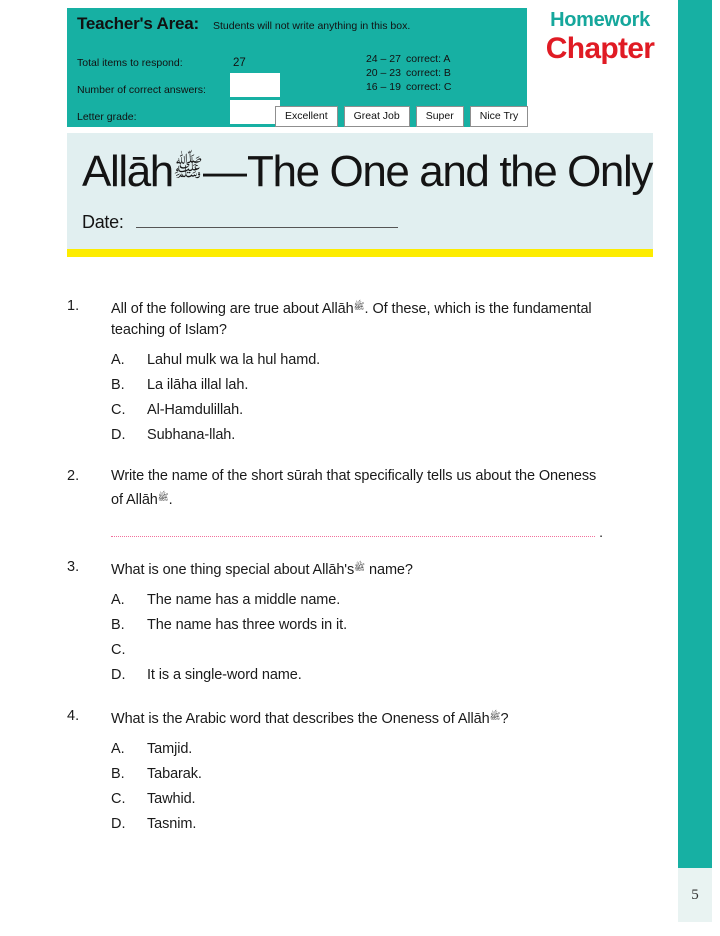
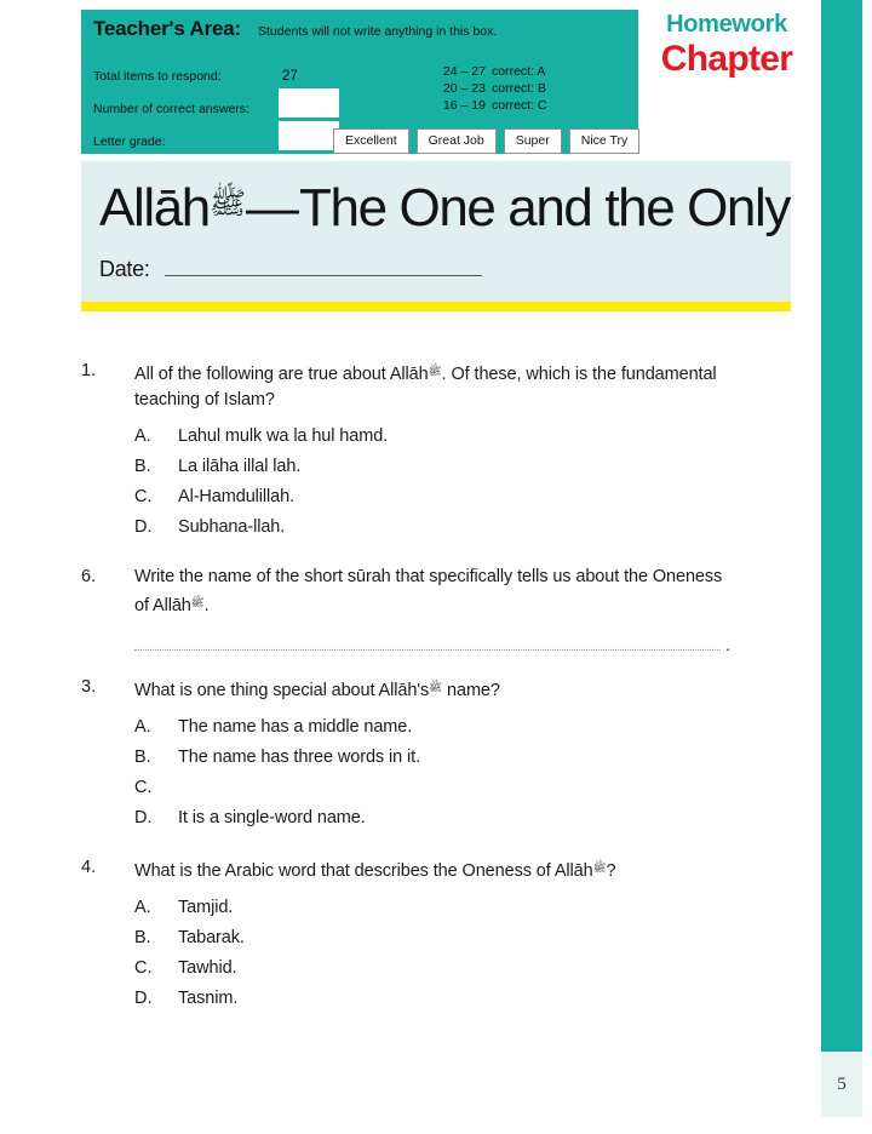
  5
  Teacher's Area:
  Students will not write anything in this box.
  Total items to respond:
  27
  Number of correct answers:
  Letter grade:
  24 – 27 correct: A
  20 – 23 correct: B
  16 – 19 correct: C
  Excellent
  Great Job
  Super
  Nice Try
  Homework
  Chapter
  Allāhﷺ—The One and the Only
  Date:
  1.
  All of the following are true about Allāhﷺ. Of these, which is the fundamental teaching of Islam?
  A.
  Lahul mulk wa la hul hamd.
  B.
  La ilāha illal lah.
  C.
  Al-Hamdulillah.
  D.
  Subhana-llah.
- 2.
+ 6.
  Write the name of the short sūrah that specifically tells us about the Oneness of Allāhﷺ.
  .
  3.
  What is one thing special about Allāh'sﷺ name?
  A.
  The name has a middle name.
  B.
  The name has three words in it.
  C.
  D.
  It is a single-word name.
  4.
  What is the Arabic word that describes the Oneness of Allāhﷺ?
  A.
  Tamjid.
  B.
  Tabarak.
  C.
  Tawhid.
  D.
  Tasnim.
